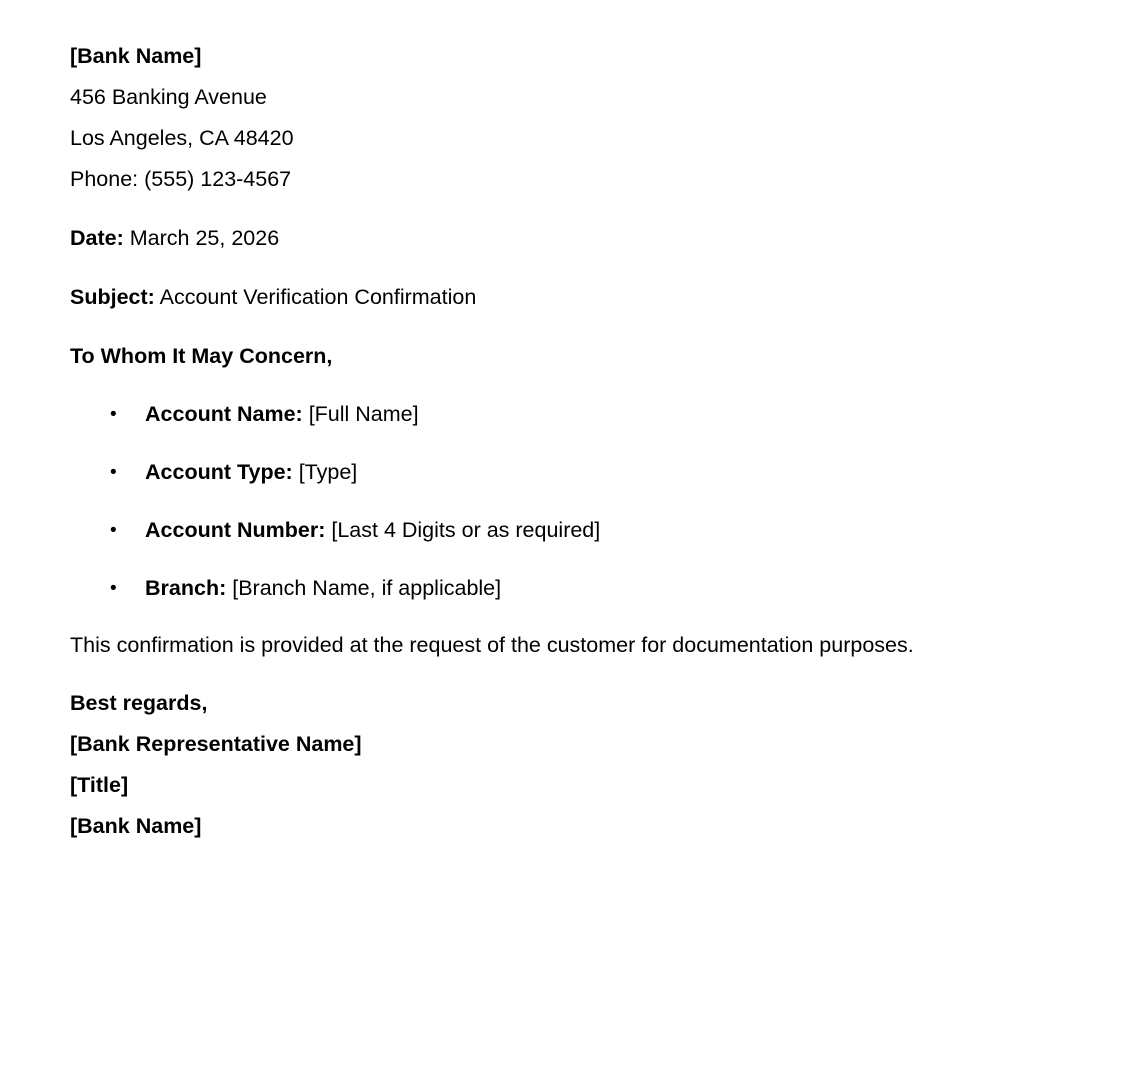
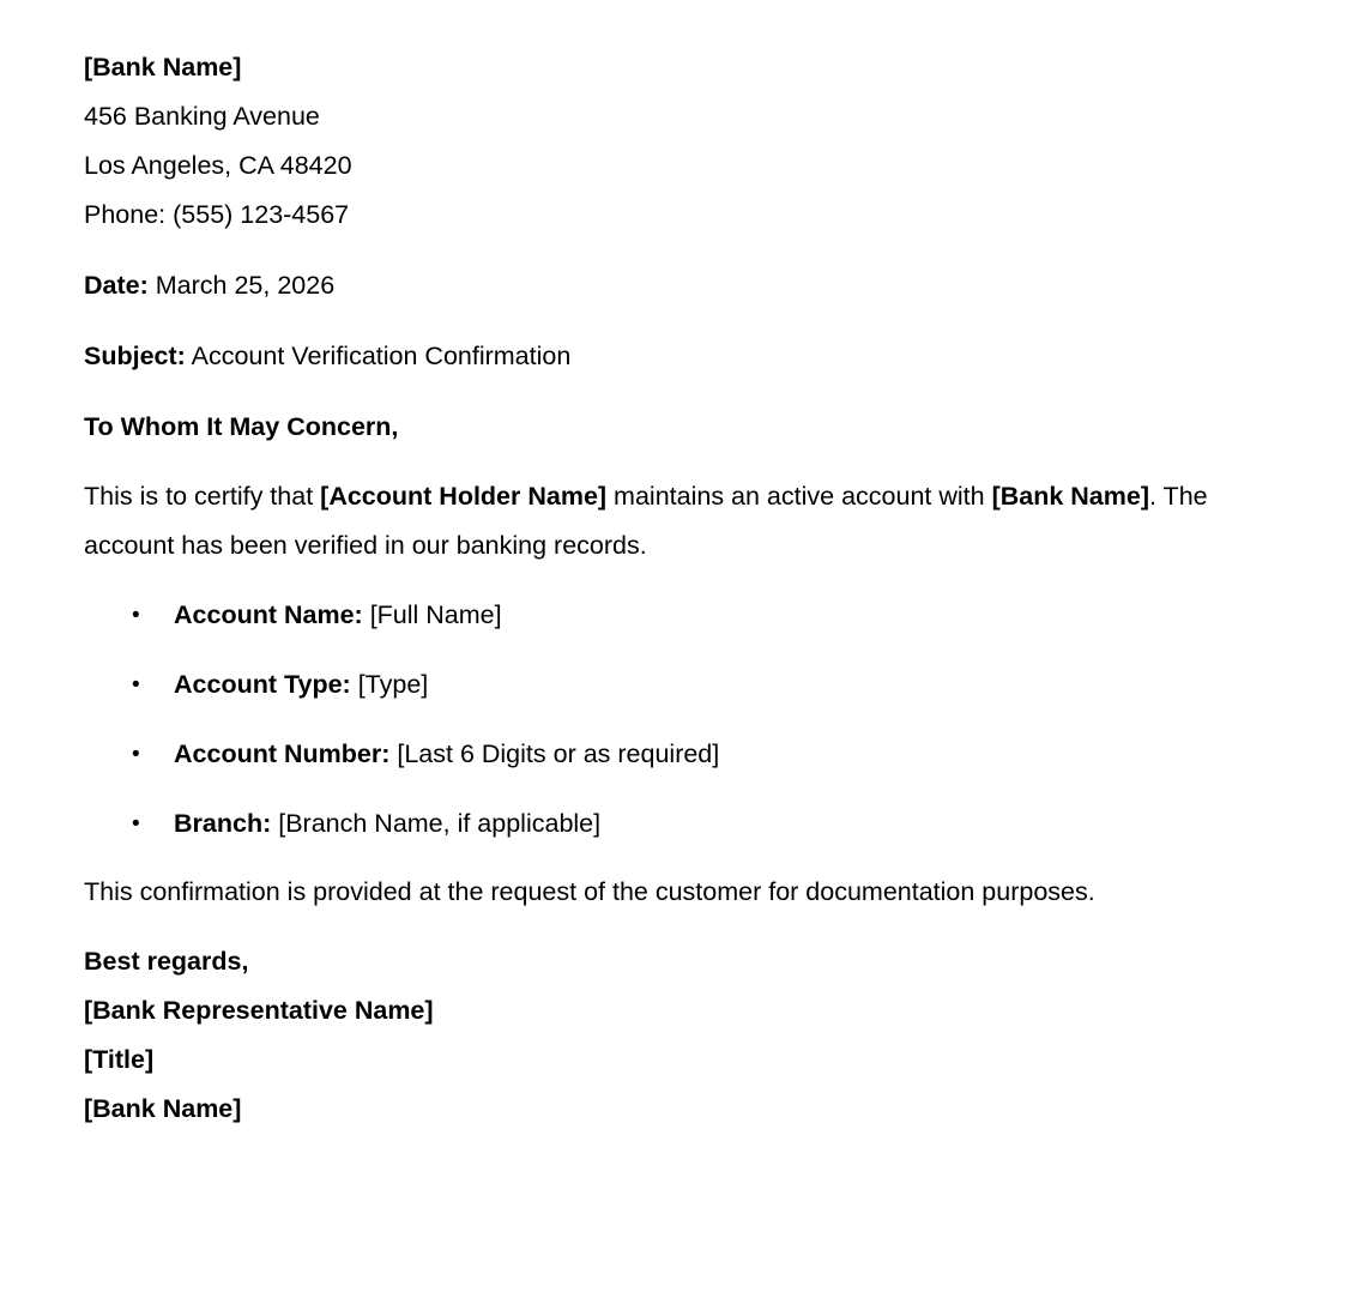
  [Bank Name]
  456 Banking Avenue
  Los Angeles, CA 48420
  Phone: (555) 123-4567
  Date: March 25, 2026
  Subject: Account Verification Confirmation
  To Whom It May Concern,
+ This is to certify that [Account Holder Name] maintains an active account with [Bank Name]. The account has been verified in our banking records.
  •
  Account Name: [Full Name]
  •
  Account Type: [Type]
  •
- Account Number: [Last 4 Digits or as required]
+ Account Number: [Last 6 Digits or as required]
  •
  Branch: [Branch Name, if applicable]
  This confirmation is provided at the request of the customer for documentation purposes.
  Best regards,
  [Bank Representative Name]
  [Title]
  [Bank Name]
